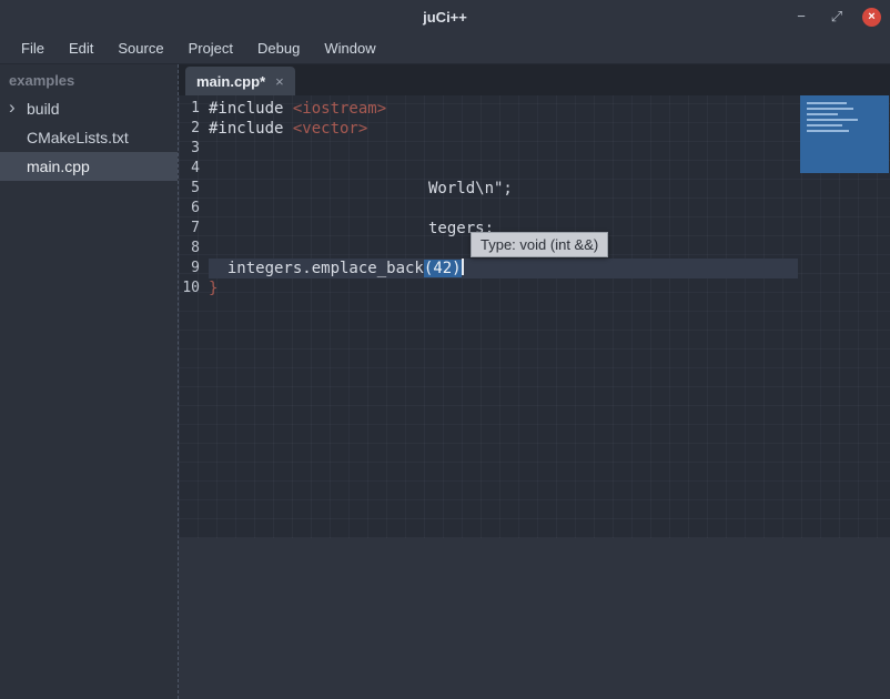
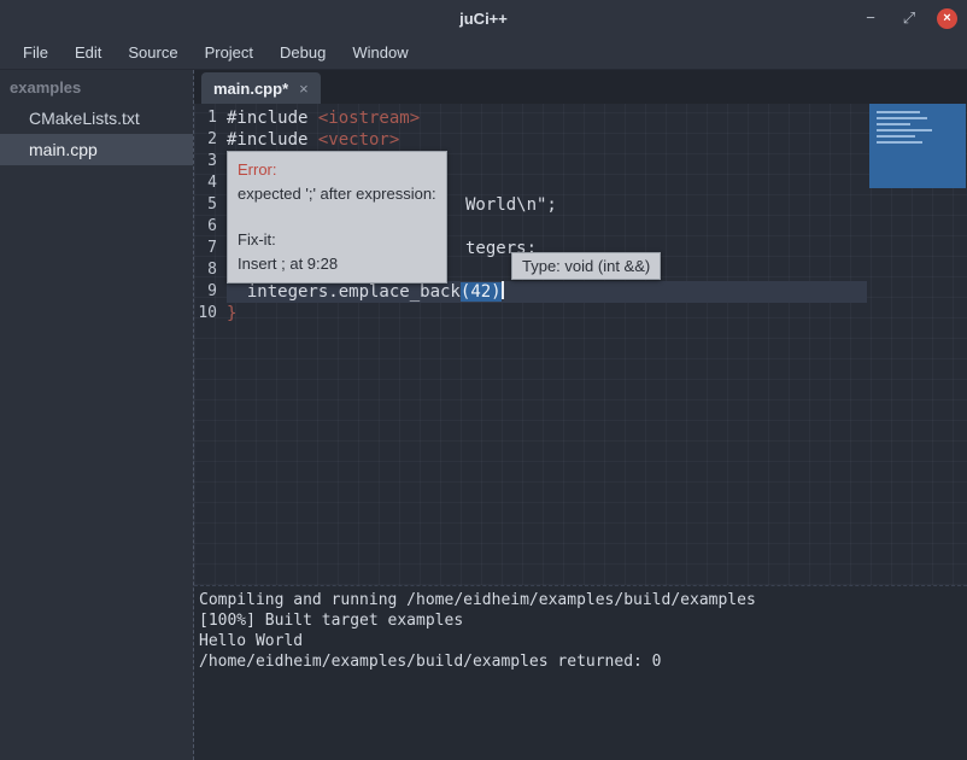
  juCi++
  −
  ⤢
  ×
  File
  Edit
  Source
  Project
  Debug
  Window
  examples
- ›
- build
  CMakeLists.txt
  main.cpp
  main.cpp*
  ×
  1
  #include <iostream>
  2
  #include <vector>
  3
  4
  5
  World\n";
  6
  7
  tegers;
  8
  9
  integers.emplace_back(42)
  10
  }
+ Error:
+ expected ';' after expression:
+ Fix-it:
+ Insert ; at 9:28
  Type: void (int &&)
+ Compiling and running /home/eidheim/examples/build/examples
+ [100%] Built target examples
+ Hello World
+ /home/eidheim/examples/build/examples returned: 0
